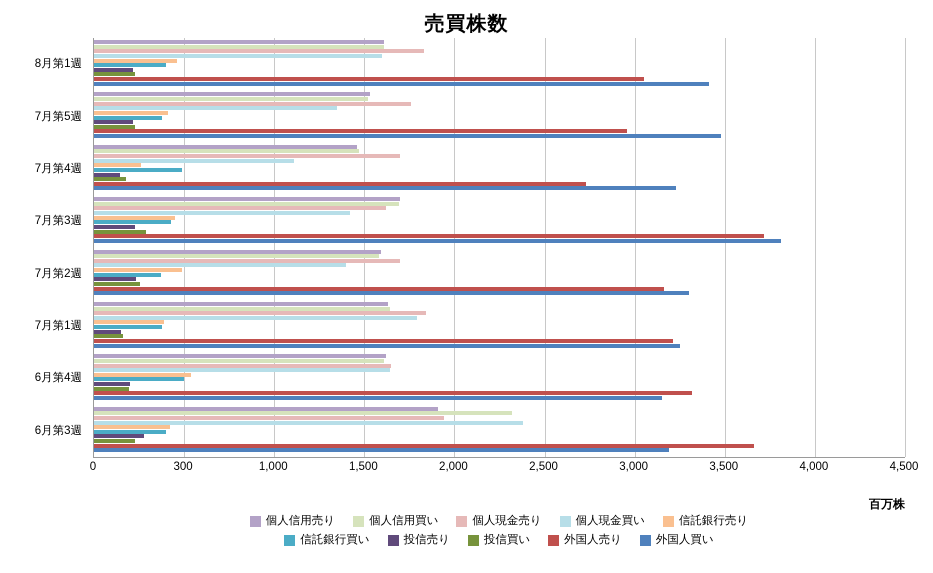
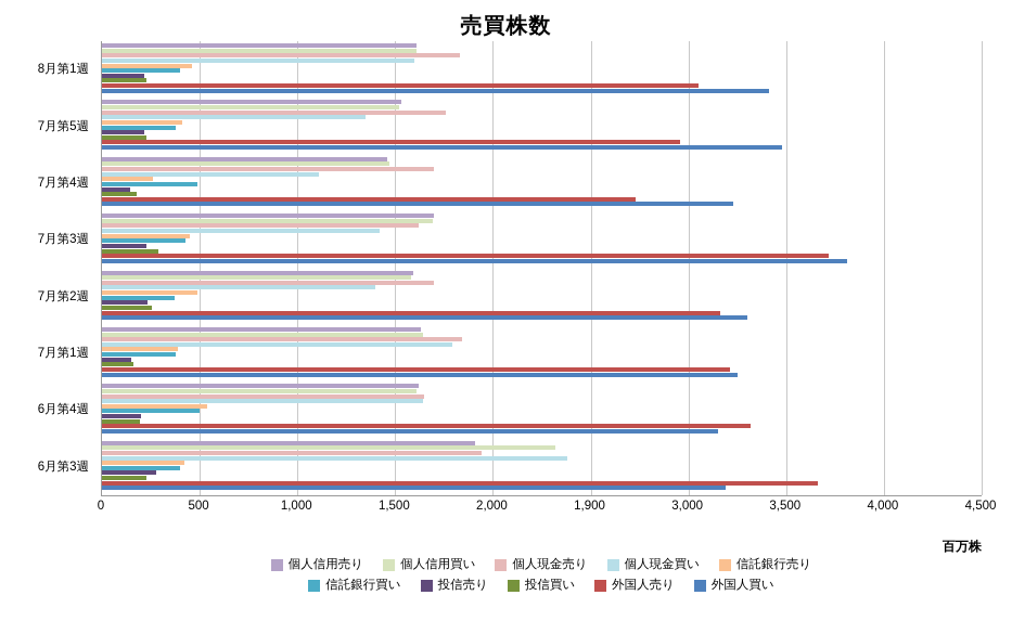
  売買株数
  8月第1週
  7月第5週
  7月第4週
  7月第3週
  7月第2週
  7月第1週
  6月第4週
  6月第3週
  0
- 300
+ 500
  1,000
  1,500
  2,000
- 2,500
+ 1,900
  3,000
  3,500
  4,000
  4,500
  百万株
  個人信用売り
  個人信用買い
  個人現金売り
  個人現金買い
  信託銀行売り
  信託銀行買い
  投信売り
  投信買い
  外国人売り
  外国人買い
